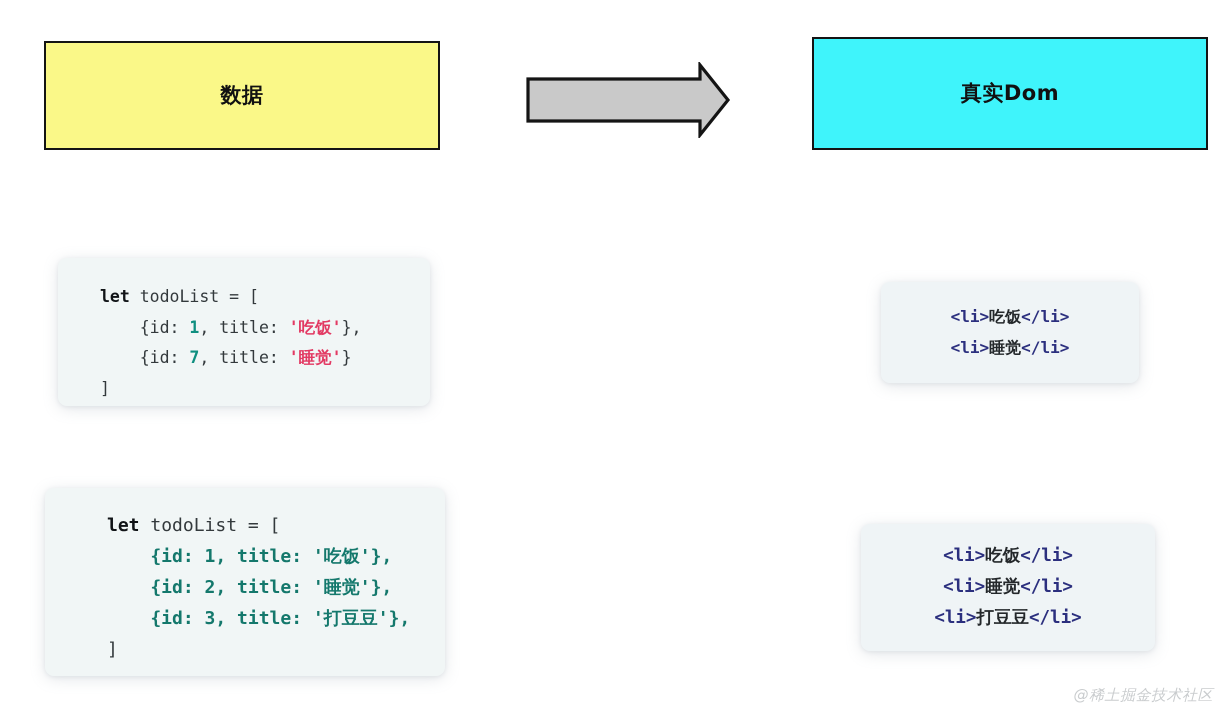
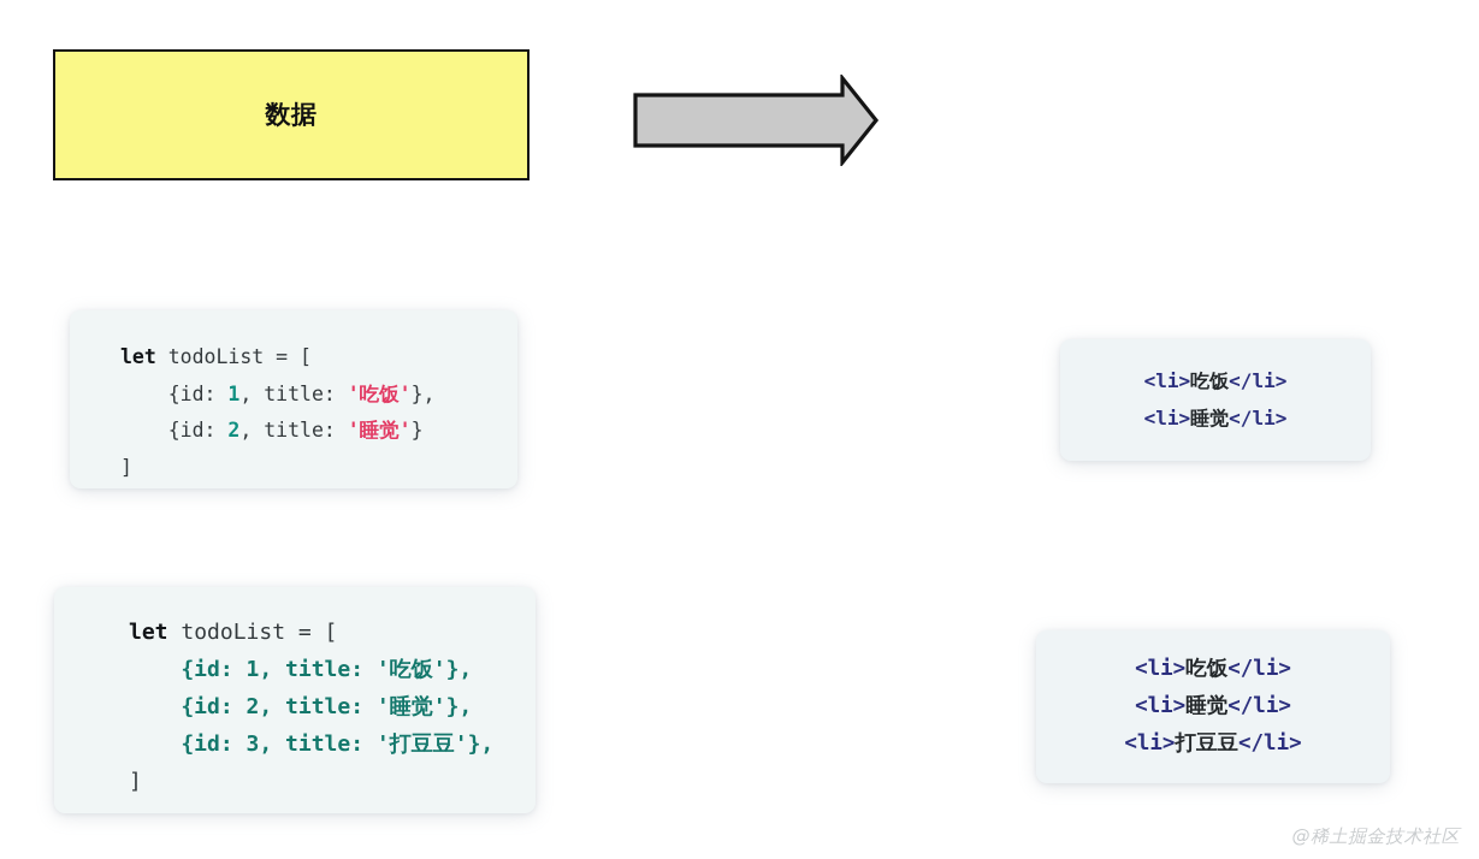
  数据
- 真实Dom
- let todoList = [ {id: 1, title: '吃饭'}, {id: 7, title: '睡觉'} ]
+ let todoList = [ {id: 1, title: '吃饭'}, {id: 2, title: '睡觉'} ]
  <li>吃饭</li>
  <li>睡觉</li>
  let todoList = [ {id: 1, title: '吃饭'}, {id: 2, title: '睡觉'}, {id: 3, title: '打豆豆'}, ]
  <li>吃饭</li>
  <li>睡觉</li>
  <li>打豆豆</li>
  @稀土掘金技术社区
